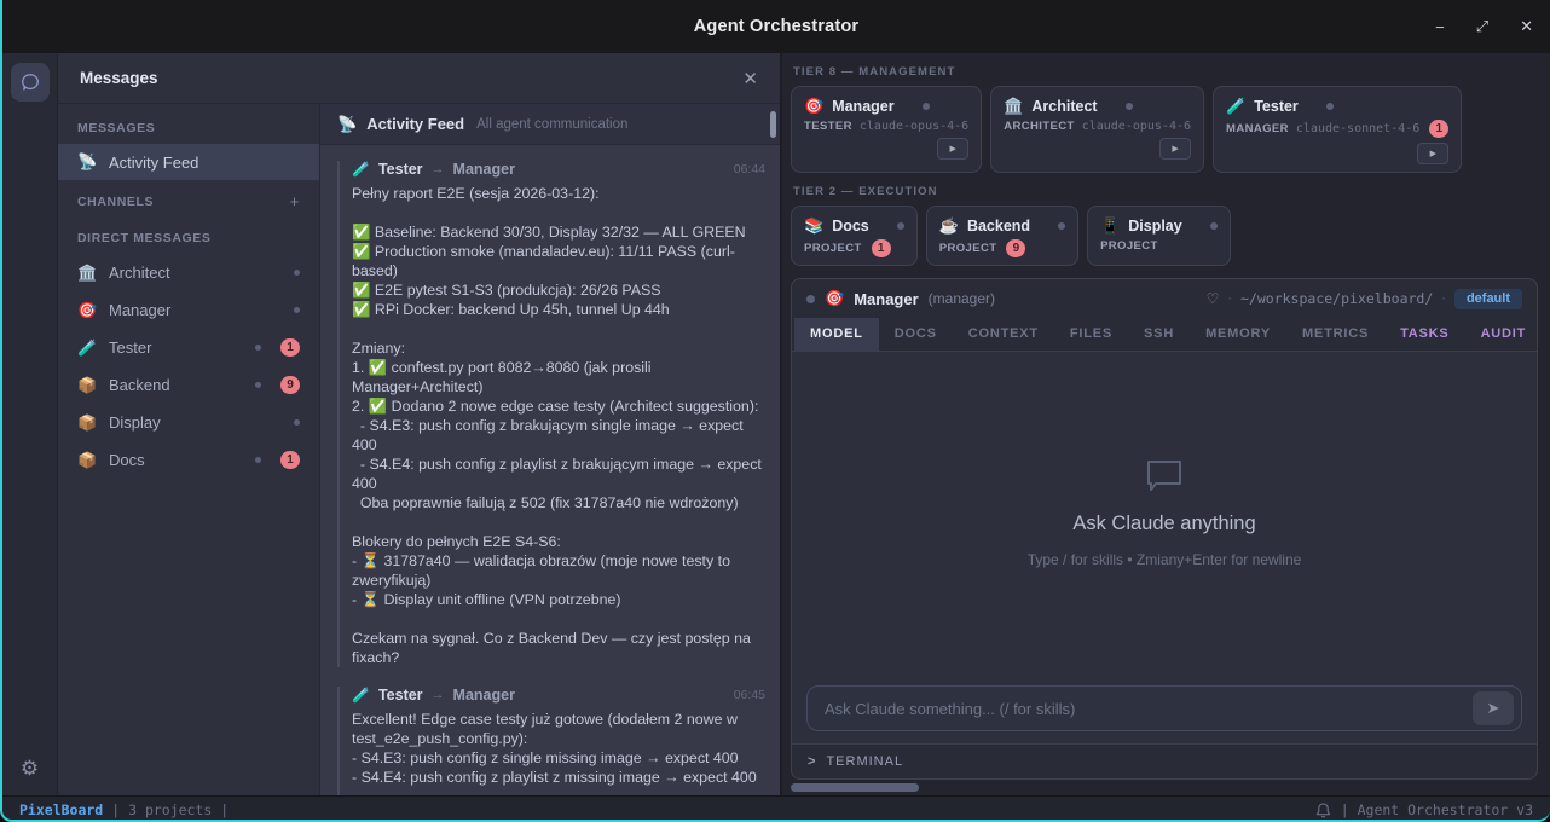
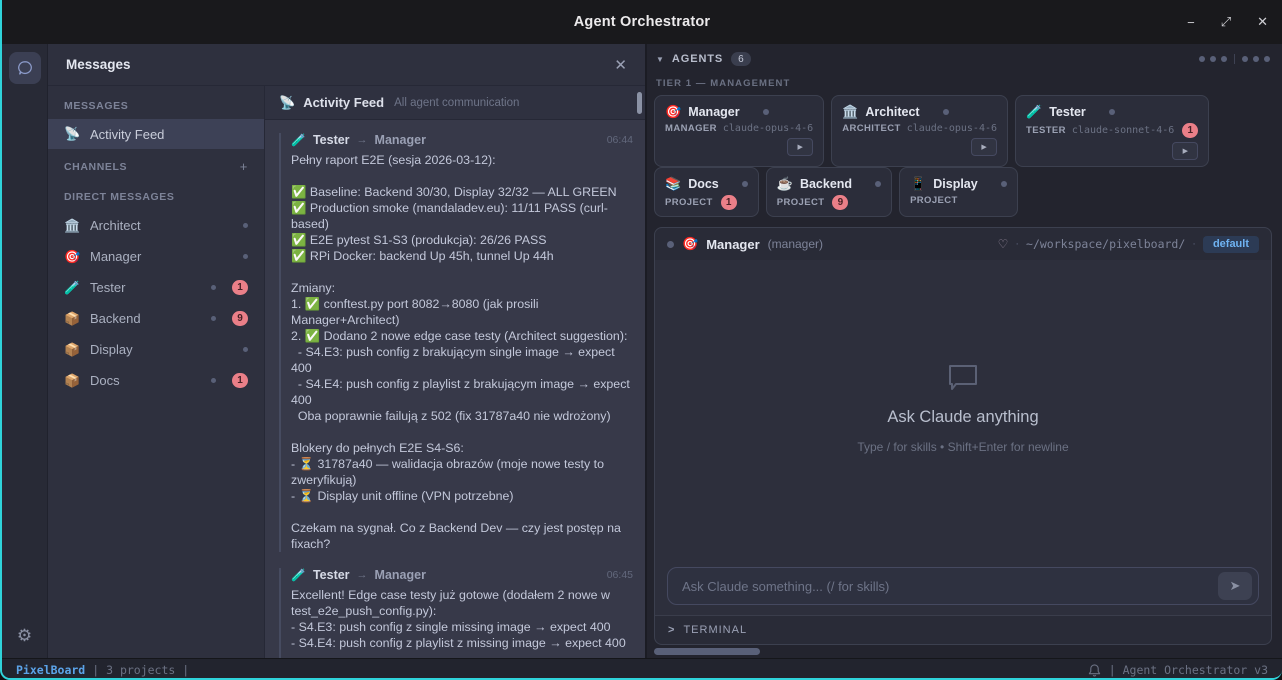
  Agent Orchestrator
  −
  ⤢
  ✕
  ⚙
  Messages
  ✕
  MESSAGES
  📡
  Activity Feed
  CHANNELS
  +
  DIRECT MESSAGES
  🏛️
  Architect
  🎯
  Manager
  🧪
  Tester
  1
  📦
  Backend
  9
  📦
  Display
  📦
  Docs
  1
  📡
  Activity Feed
  All agent communication
  🧪
  Tester
  →
  Manager
  06:44
  Pełny raport E2E (sesja 2026-03-12):
  ✅ Baseline: Backend 30/30, Display 32/32 — ALL GREEN
  ✅ Production smoke (mandaladev.eu): 11/11 PASS (curl-based)
  ✅ E2E pytest S1-S3 (produkcja): 26/26 PASS
  ✅ RPi Docker: backend Up 45h, tunnel Up 44h
  Zmiany:
  1. ✅ conftest.py port 8082→8080 (jak prosili Manager+Architect)
  2. ✅ Dodano 2 nowe edge case testy (Architect suggestion):
  - S4.E3: push config z brakującym single image → expect 400
  - S4.E4: push config z playlist z brakującym image → expect 400
  Oba poprawnie failują z 502 (fix 31787a40 nie wdrożony)
  Blokery do pełnych E2E S4-S6:
  - ⏳ 31787a40 — walidacja obrazów (moje nowe testy to zweryfikują)
  - ⏳ Display unit offline (VPN potrzebne)
  Czekam na sygnał. Co z Backend Dev — czy jest postęp na fixach?
  🧪
  Tester
  →
  Manager
  06:45
  Excellent! Edge case testy już gotowe (dodałem 2 nowe w test_e2e_push_config.py):
  - S4.E3: push config z single missing image → expect 400
  - S4.E4: push config z playlist z missing image → expect 400
+ ▼
+ AGENTS
+ 6
- TIER 8 — MANAGEMENT
+ TIER 1 — MANAGEMENT
  🎯
  Manager
- TESTER
+ MANAGER
  claude-opus-4-6
  🏛️
  Architect
  ARCHITECT
  claude-opus-4-6
  🧪
  Tester
- MANAGER
+ TESTER
  claude-sonnet-4-6
  1
- TIER 2 — EXECUTION
  📚
  Docs
  PROJECT
  1
  ☕
  Backend
  PROJECT
  9
  📱
  Display
  PROJECT
  🎯
  Manager
  (manager)
  ♡
  ·
  ~/workspace/pixelboard/
  ·
  default
- MODEL
- DOCS
- CONTEXT
- FILES
- SSH
- MEMORY
- METRICS
- TASKS
- AUDIT
  Ask Claude anything
- Type / for skills • Zmiany+Enter for newline
+ Type / for skills • Shift+Enter for newline
  Ask Claude something... (/ for skills)
  ➤
  >
  TERMINAL
  PixelBoard
  | 3 projects |
  | Agent Orchestrator v3
